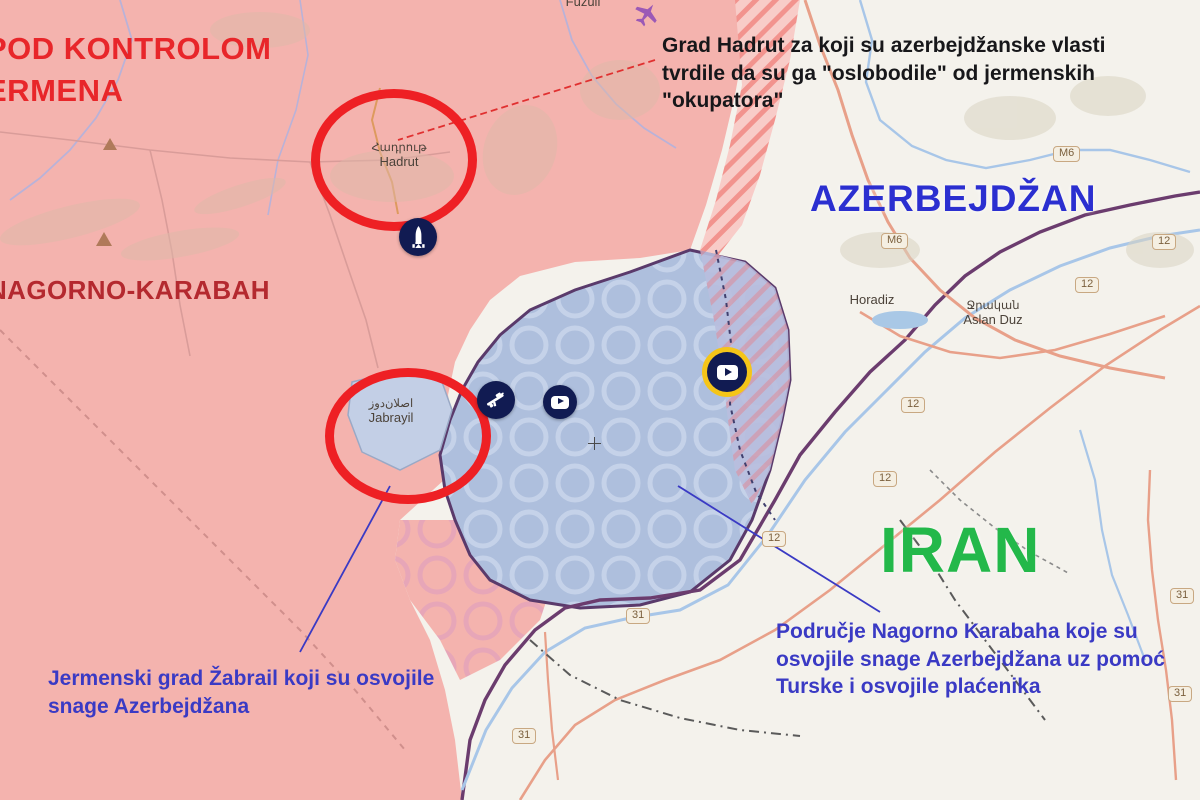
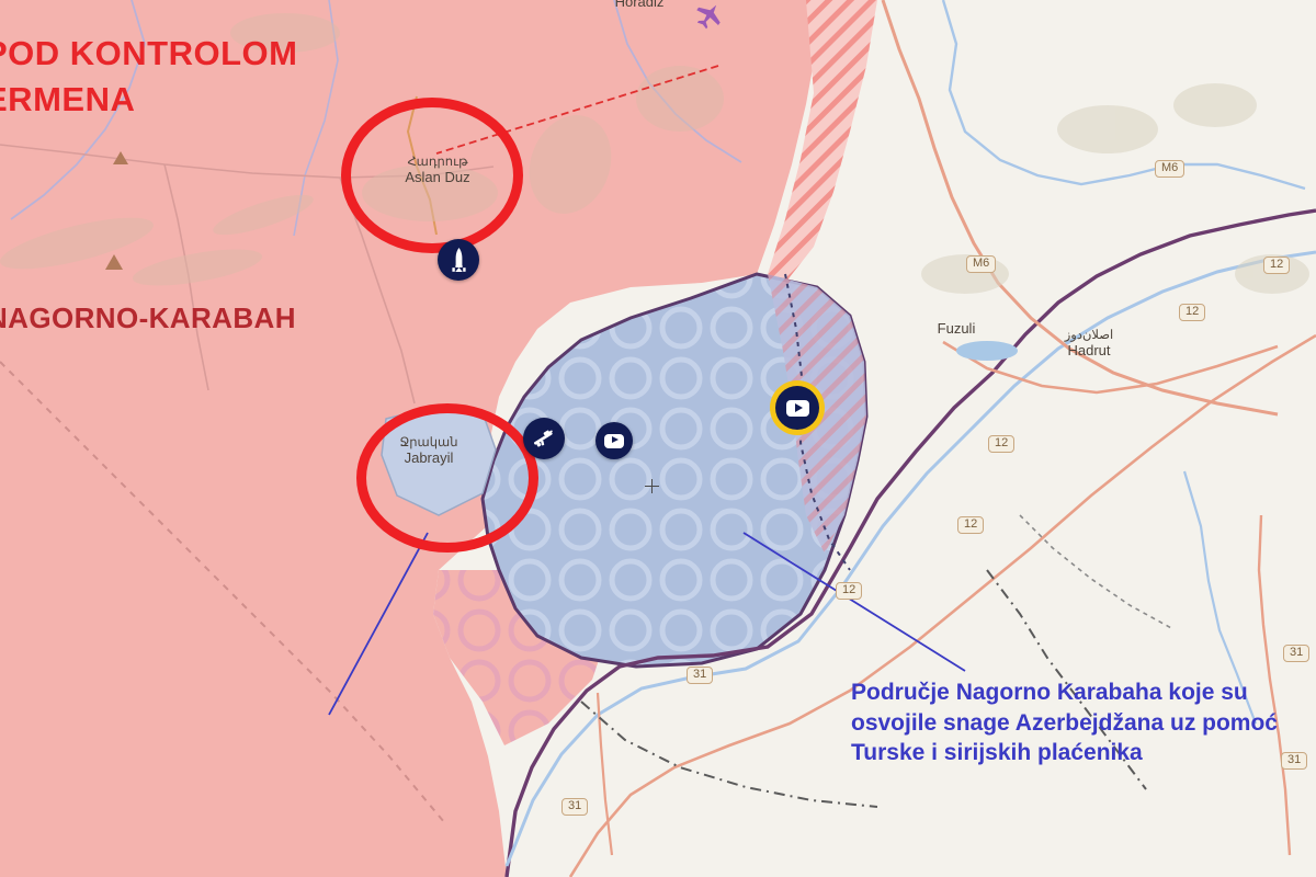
  Հադրութ
- Hadrut
+ Aslan Duz
- اصلان‌دوز
+ Ջրական
  Jabrayil
- Horadiz
+ Fuzuli
- Ջրական
+ اصلان‌دوز
- Aslan Duz
+ Hadrut
- Fuzuli
+ Horadiz
  M6
  M6
  12
  12
  12
  12
  12
  31
  31
  31
  31
  OD KONTROLOM
  RMENA
  AGORNO-KARABAH
- AZERBEJDŽAN
- IRAN
- Grad Hadrut za koji su azerbejdžanske vlasti tvrdile da su ga "oslobodile" od jermenskih "okupatora"
- Jermenski grad Žabrail koji su osvojile snage Azerbejdžana
- Područje Nagorno Karabaha koje su osvojile snage Azerbejdžana uz pomoć Turske i osvojile plaćenika
+ Područje Nagorno Karabaha koje su osvojile snage Azerbejdžana uz pomoć Turske i sirijskih plaćenika
